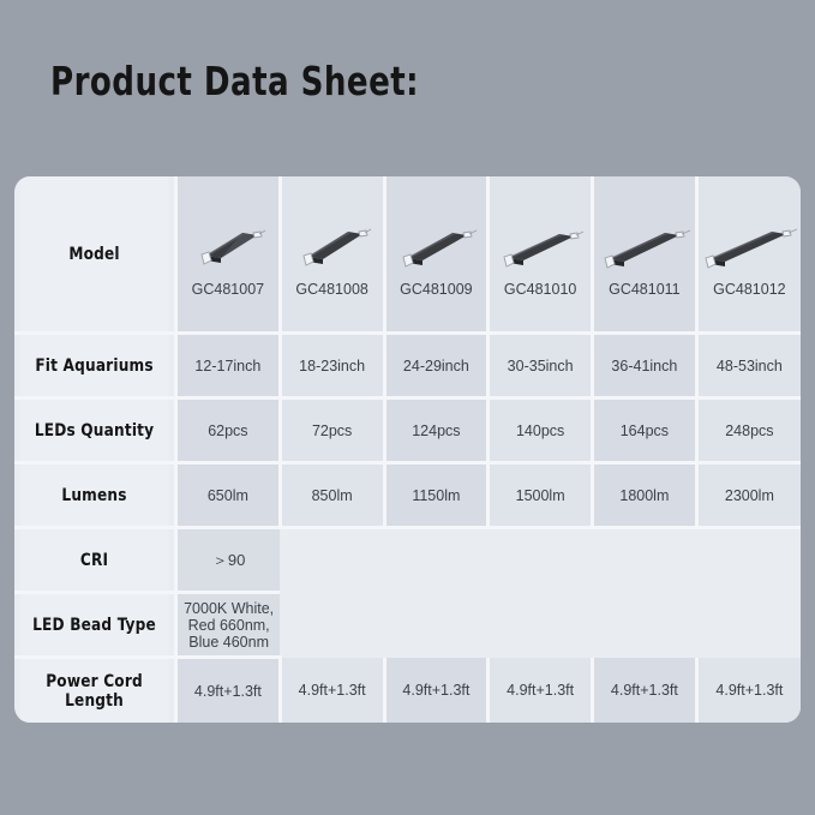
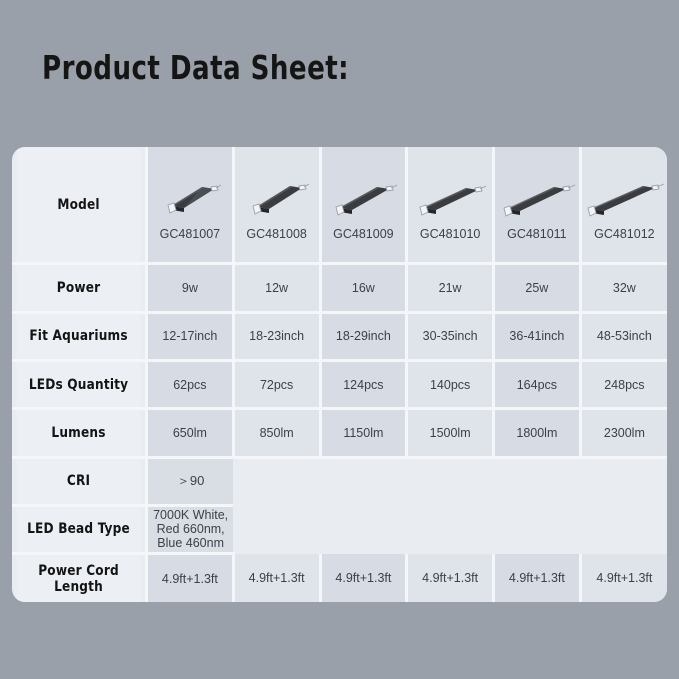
  Product Data Sheet:
  Model	GC481007	GC481008	GC481009	GC481010	GC481011	GC481012
+ Power	9w	12w	16w	21w	25w	32w
- Fit Aquariums	12-17inch	18-23inch	24-29inch	30-35inch	36-41inch	48-53inch
+ Fit Aquariums	12-17inch	18-23inch	18-29inch	30-35inch	36-41inch	48-53inch
  LEDs Quantity	62pcs	72pcs	124pcs	140pcs	164pcs	248pcs
  Lumens	650lm	850lm	1150lm	1500lm	1800lm	2300lm
  CRI	＞90
  LED Bead Type	7000K White, Red 660nm, Blue 460nm
  Power Cord Length	4.9ft+1.3ft	4.9ft+1.3ft	4.9ft+1.3ft	4.9ft+1.3ft	4.9ft+1.3ft	4.9ft+1.3ft
